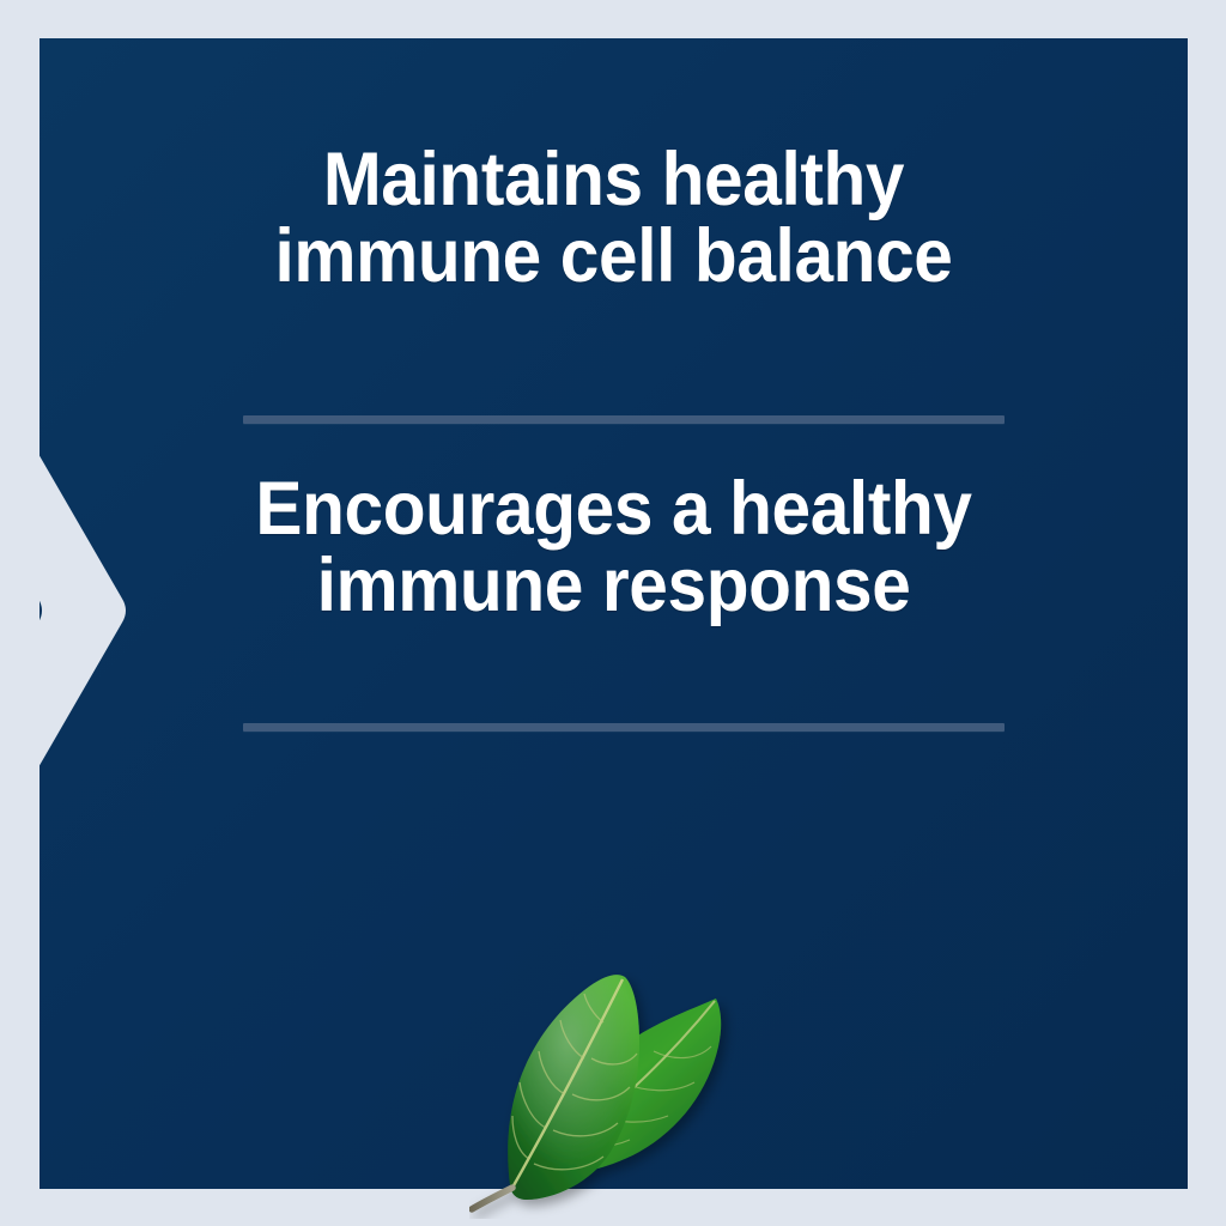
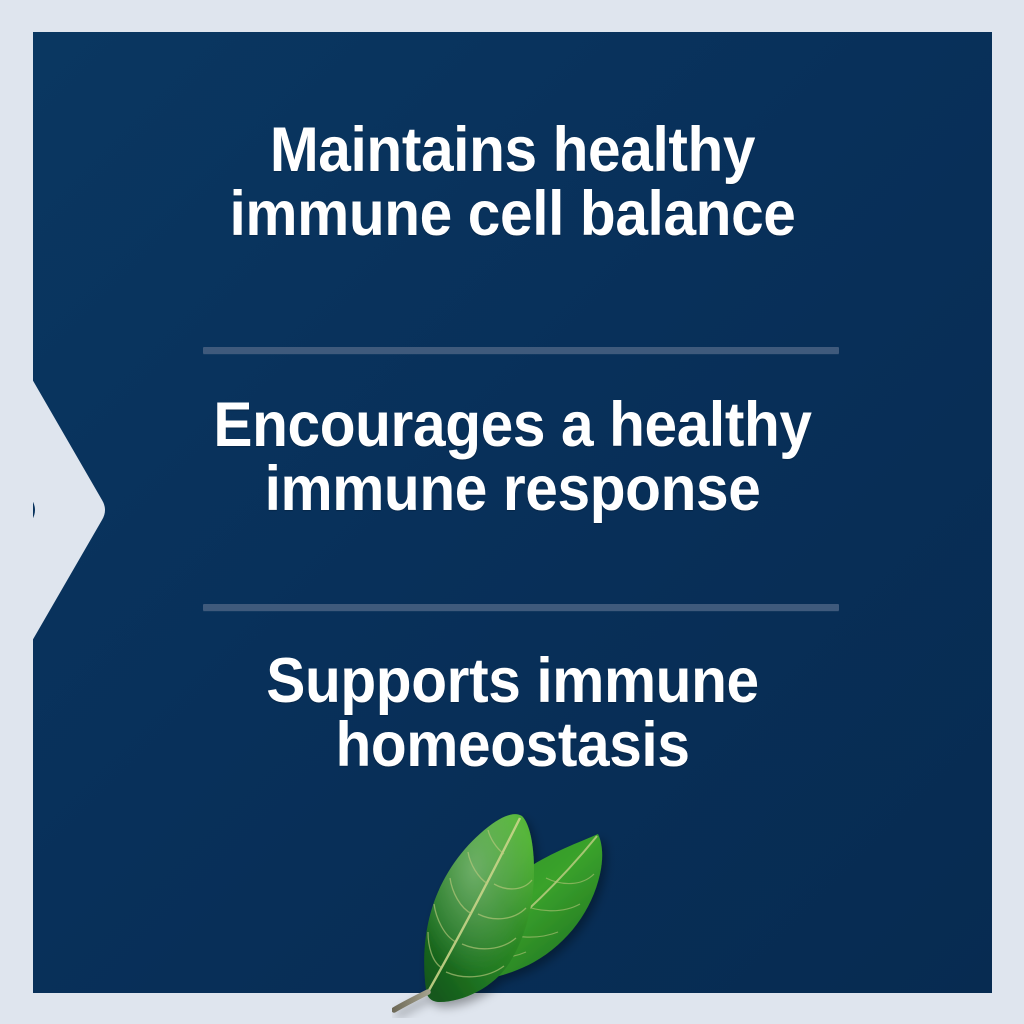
  Maintains healthy
  immune cell balance
  Encourages a healthy
  immune response
+ Supports immune
+ homeostasis
